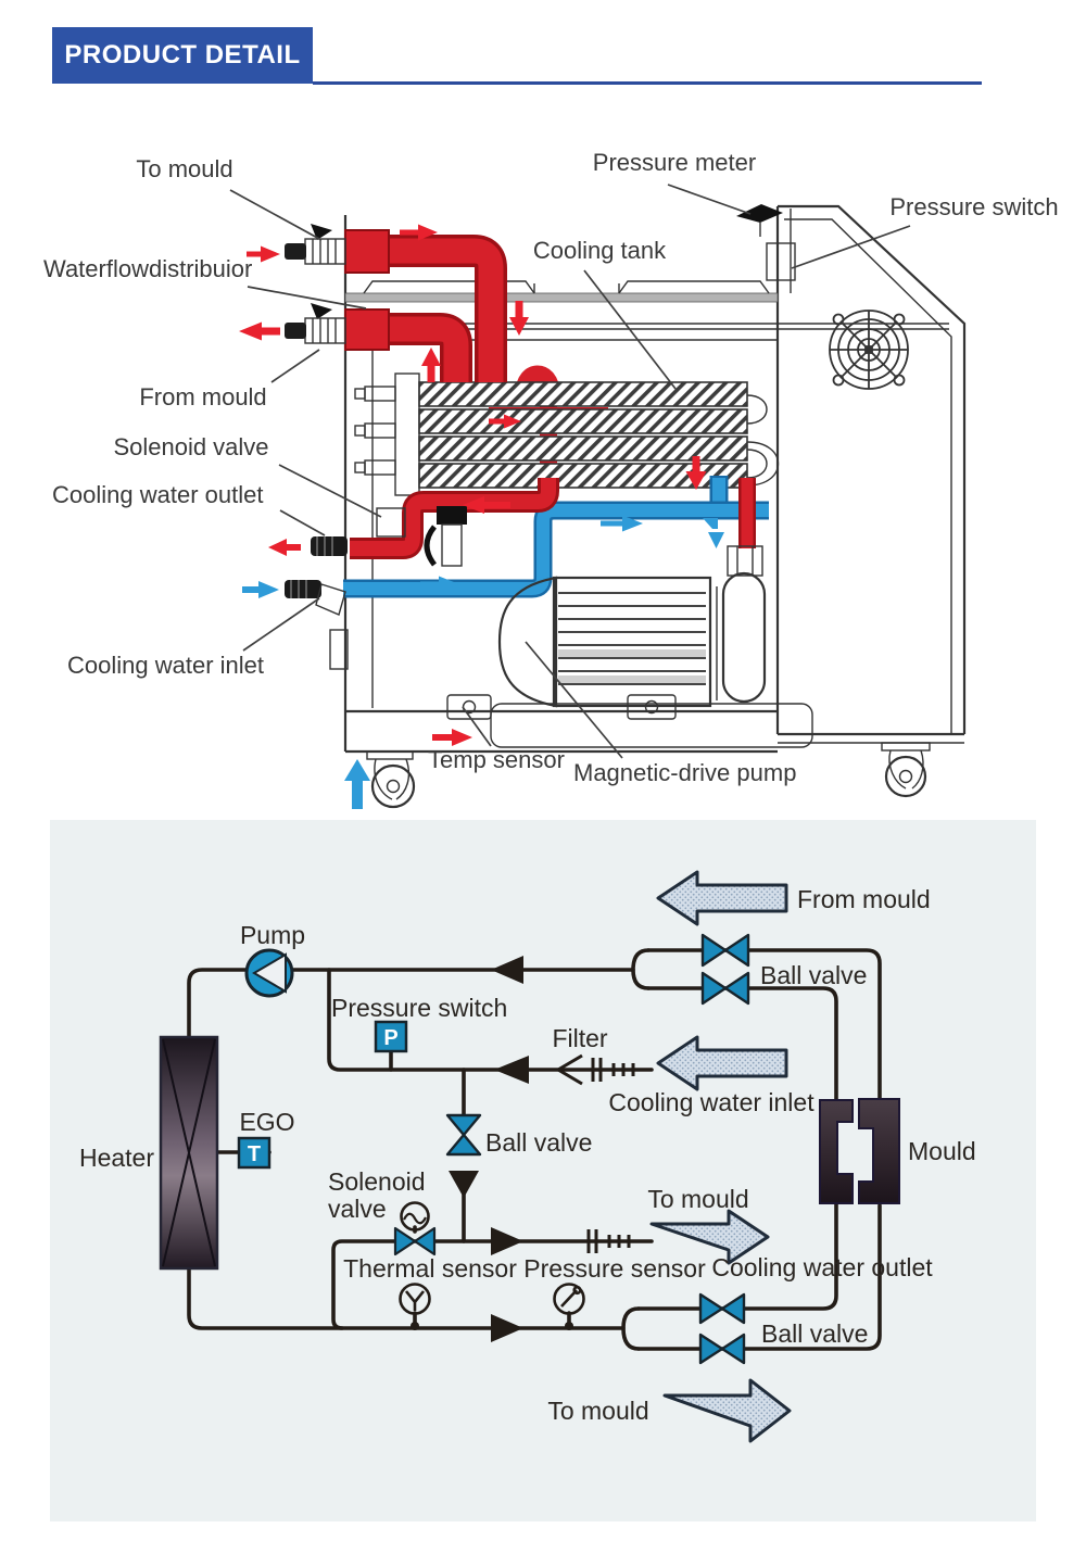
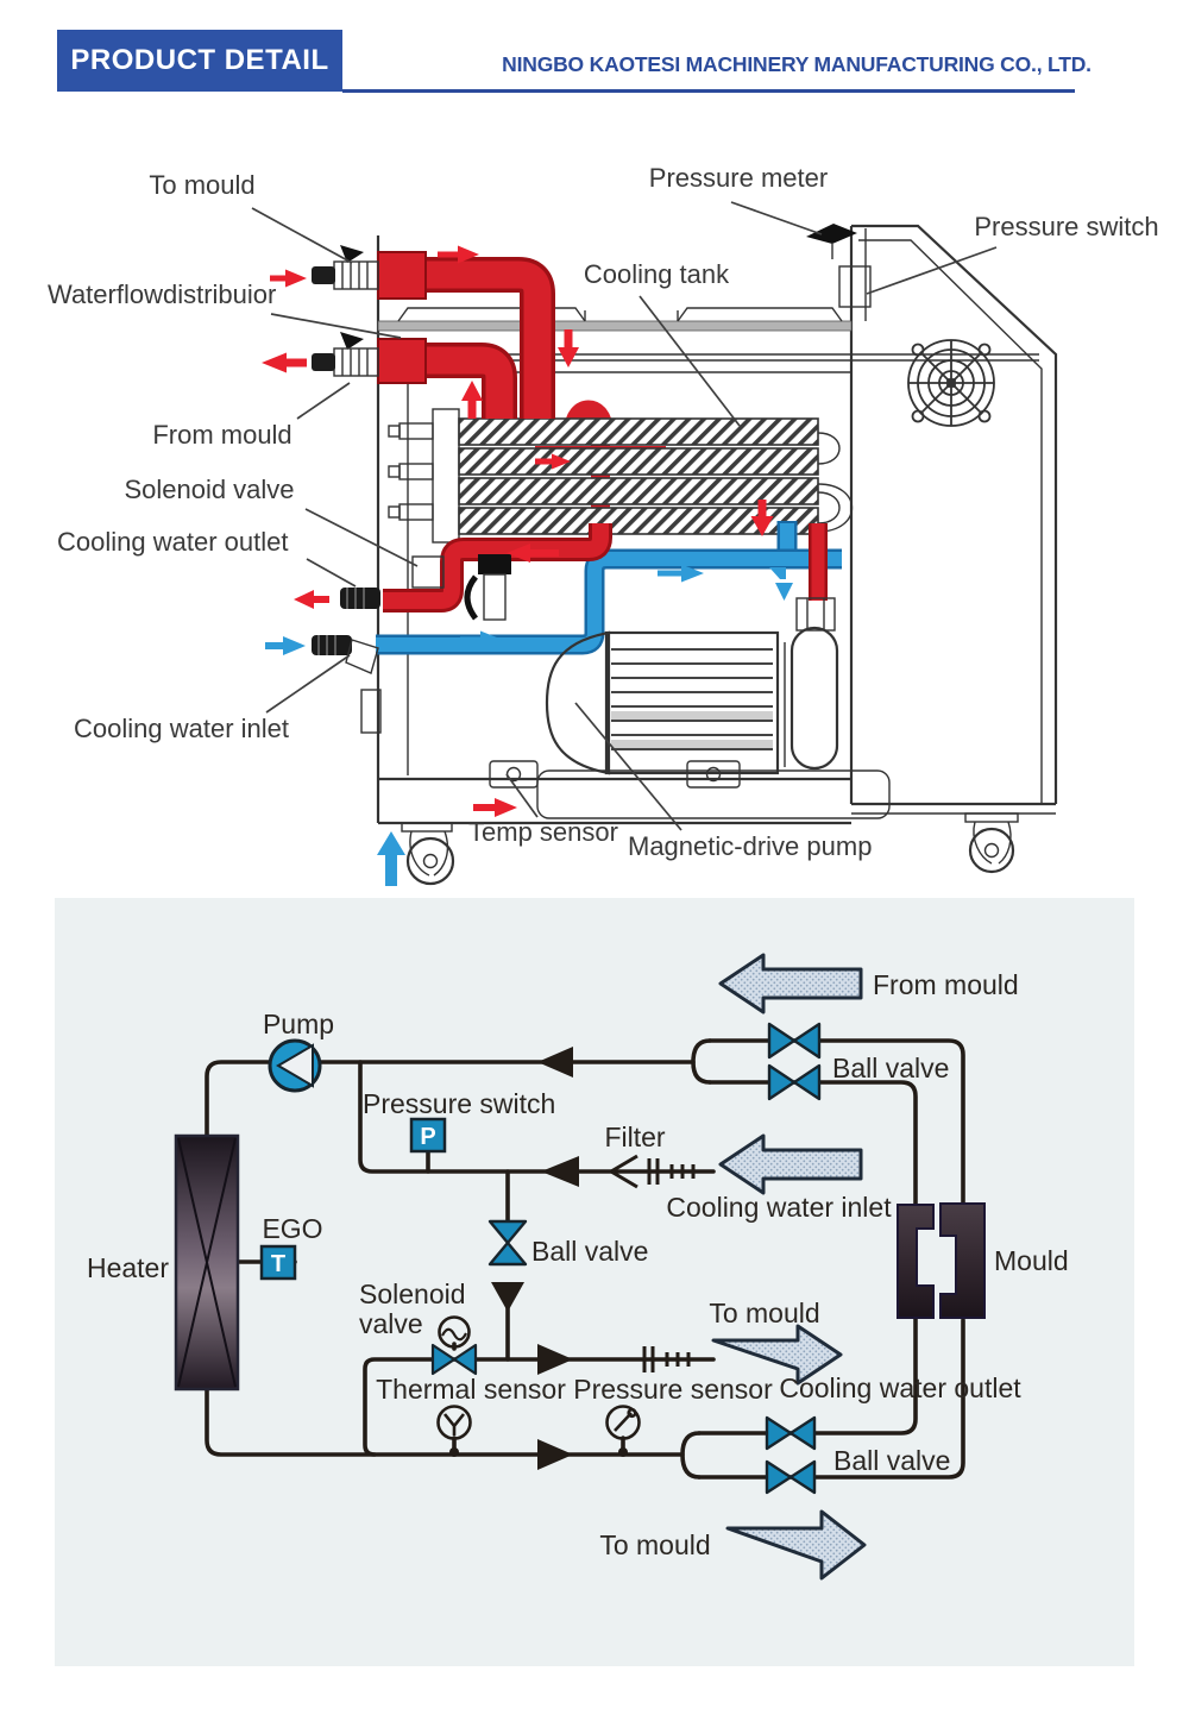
  PRODUCT DETAIL
+ NINGBO KAOTESI MACHINERY MANUFACTURING CO., LTD.
  To mould
  Pressure meter
  Pressure switch
  Waterflowdistribuior
  Cooling tank
  From mould
  Solenoid valve
  Cooling water outlet
  Cooling water inlet
  Temp sensor
  Magnetic-drive pump
  P
  T
  Pump
  Pressure switch
  From mould
  Ball valve
  Filter
  Cooling water inlet
  EGO
  Heater
  Ball valve
  Solenoid
  valve
  Mould
  To mould
  Thermal sensor
  Pressure sensor
  Cooling water outlet
  Ball valve
  To mould
